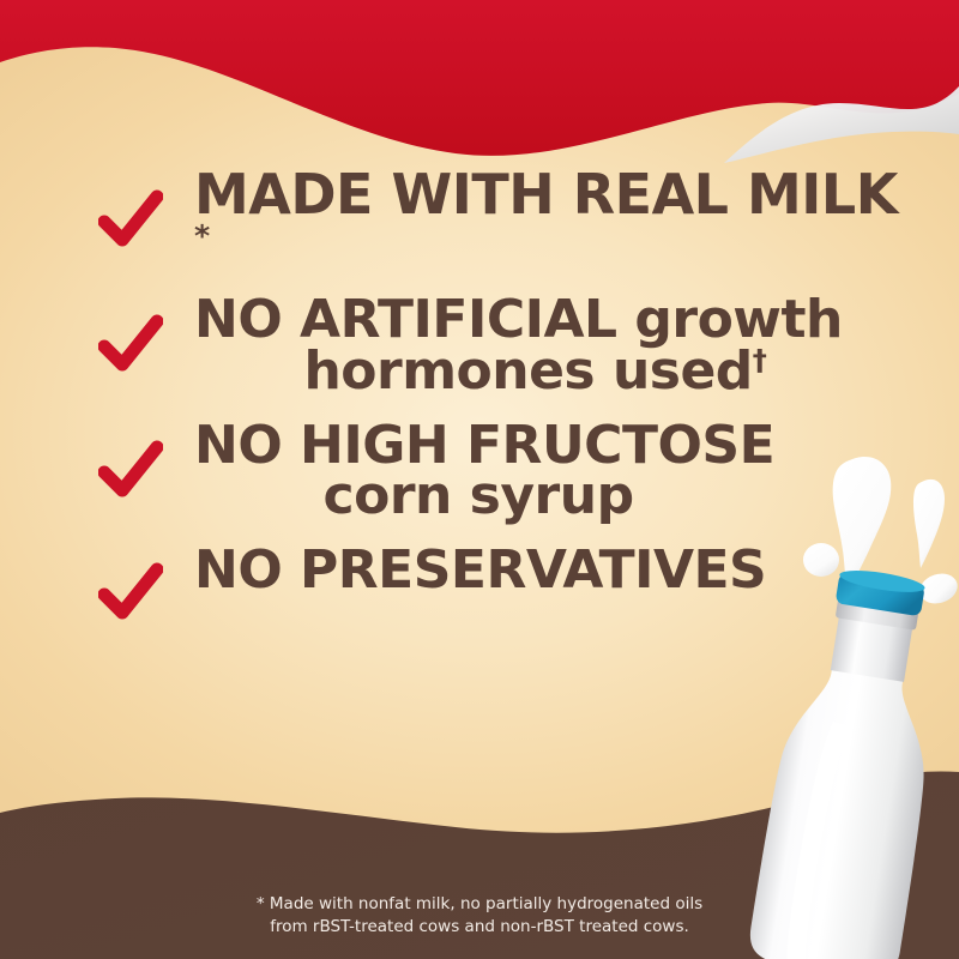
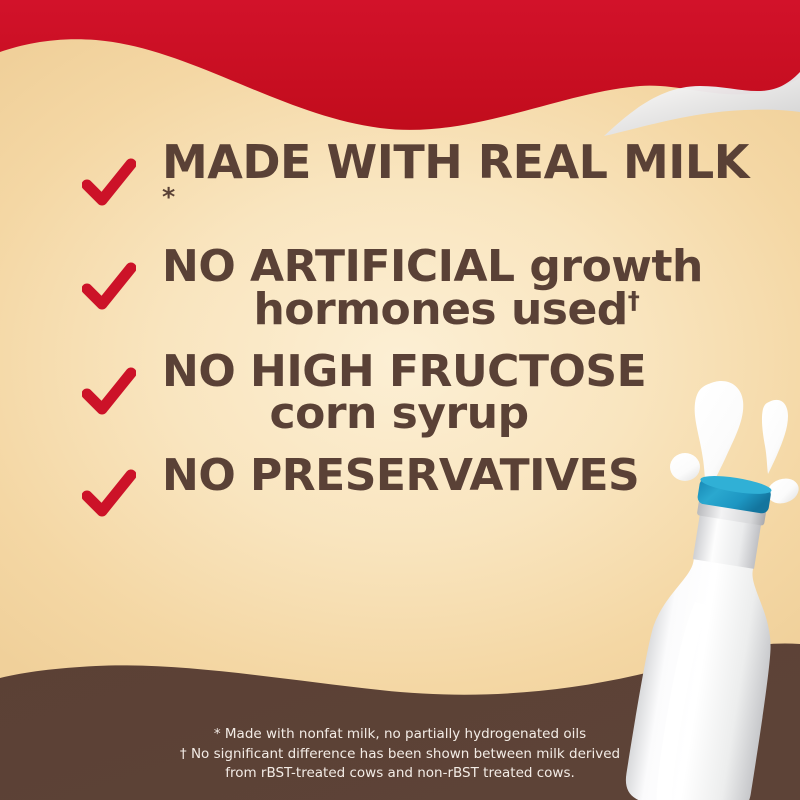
  MADE WITH REAL MILK
  *
  NO ARTIFICIAL growth
  hormones used†
  NO HIGH FRUCTOSE
  corn syrup
  NO PRESERVATIVES
  * Made with nonfat milk, no partially hydrogenated oils
+ † No significant difference has been shown between milk derived
  from rBST-treated cows and non-rBST treated cows.
